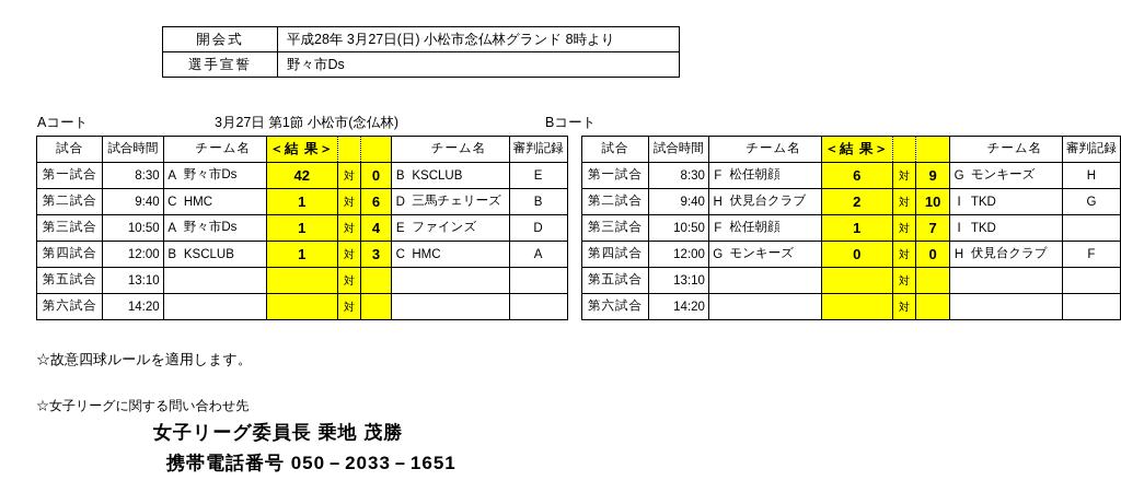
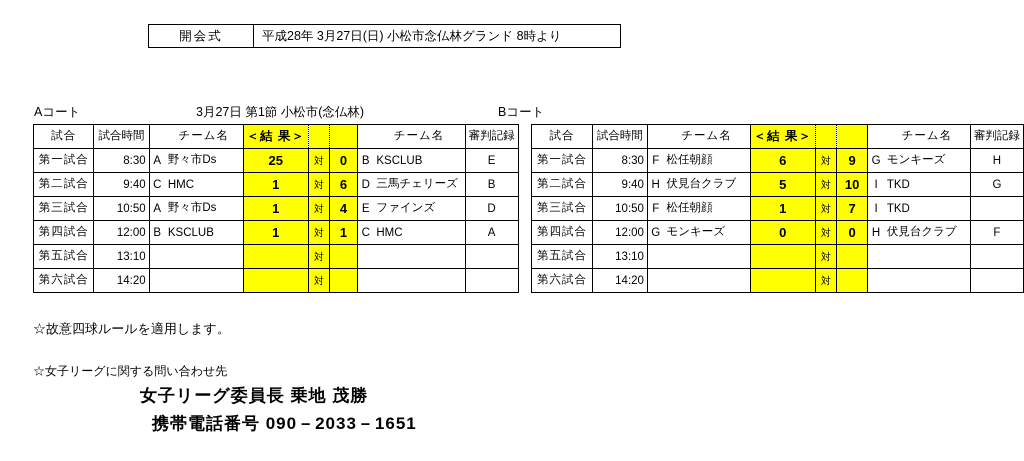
  開会式	平成28年 3月27日(日) 小松市念仏林グランド 8時より
- 選手宣誓	野々市Ds
  Aコート
  3月27日 第1節 小松市(念仏林)
  Bコート
  試合	試合時間		チーム名	＜結 果＞				チーム名	審判記録		試合	試合時間		チーム名	＜結 果＞				チーム名	審判記録
- 第一試合	8:30	A	野々市Ds	42	対	0	B	KSCLUB	E		第一試合	8:30	F	松任朝顔	6	対	9	G	モンキーズ	H
+ 第一試合	8:30	A	野々市Ds	25	対	0	B	KSCLUB	E		第一試合	8:30	F	松任朝顔	6	対	9	G	モンキーズ	H
- 第二試合	9:40	C	HMC	1	対	6	D	三馬チェリーズ	B		第二試合	9:40	H	伏見台クラブ	2	対	10	I	TKD	G
+ 第二試合	9:40	C	HMC	1	対	6	D	三馬チェリーズ	B		第二試合	9:40	H	伏見台クラブ	5	対	10	I	TKD	G
  第三試合	10:50	A	野々市Ds	1	対	4	E	ファインズ	D		第三試合	10:50	F	松任朝顔	1	対	7	I	TKD
- 第四試合	12:00	B	KSCLUB	1	対	3	C	HMC	A		第四試合	12:00	G	モンキーズ	0	対	0	H	伏見台クラブ	F
+ 第四試合	12:00	B	KSCLUB	1	対	1	C	HMC	A		第四試合	12:00	G	モンキーズ	0	対	0	H	伏見台クラブ	F
  第五試合	13:10				対						第五試合	13:10				対
  第六試合	14:20				対						第六試合	14:20				対
  ☆故意四球ルールを適用します。
  ☆女子リーグに関する問い合わせ先
  女子リーグ委員長 乗地 茂勝
- 携帯電話番号 050－2033－1651
+ 携帯電話番号 090－2033－1651
